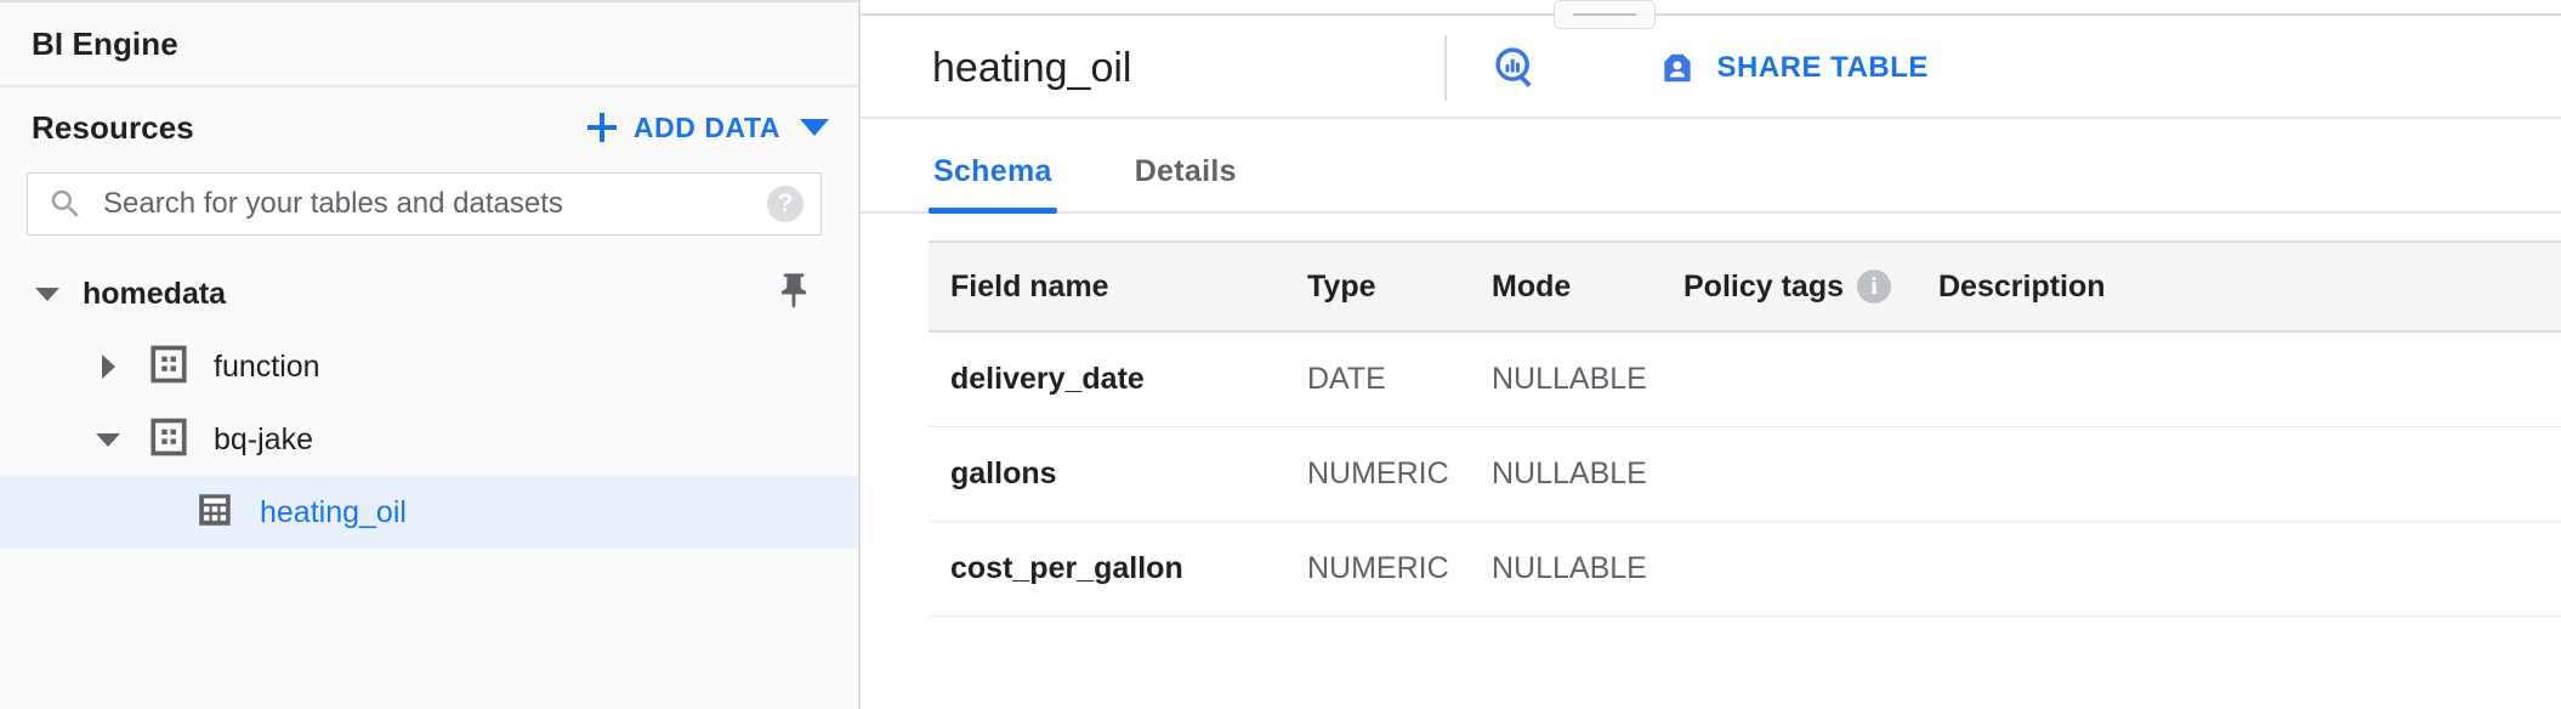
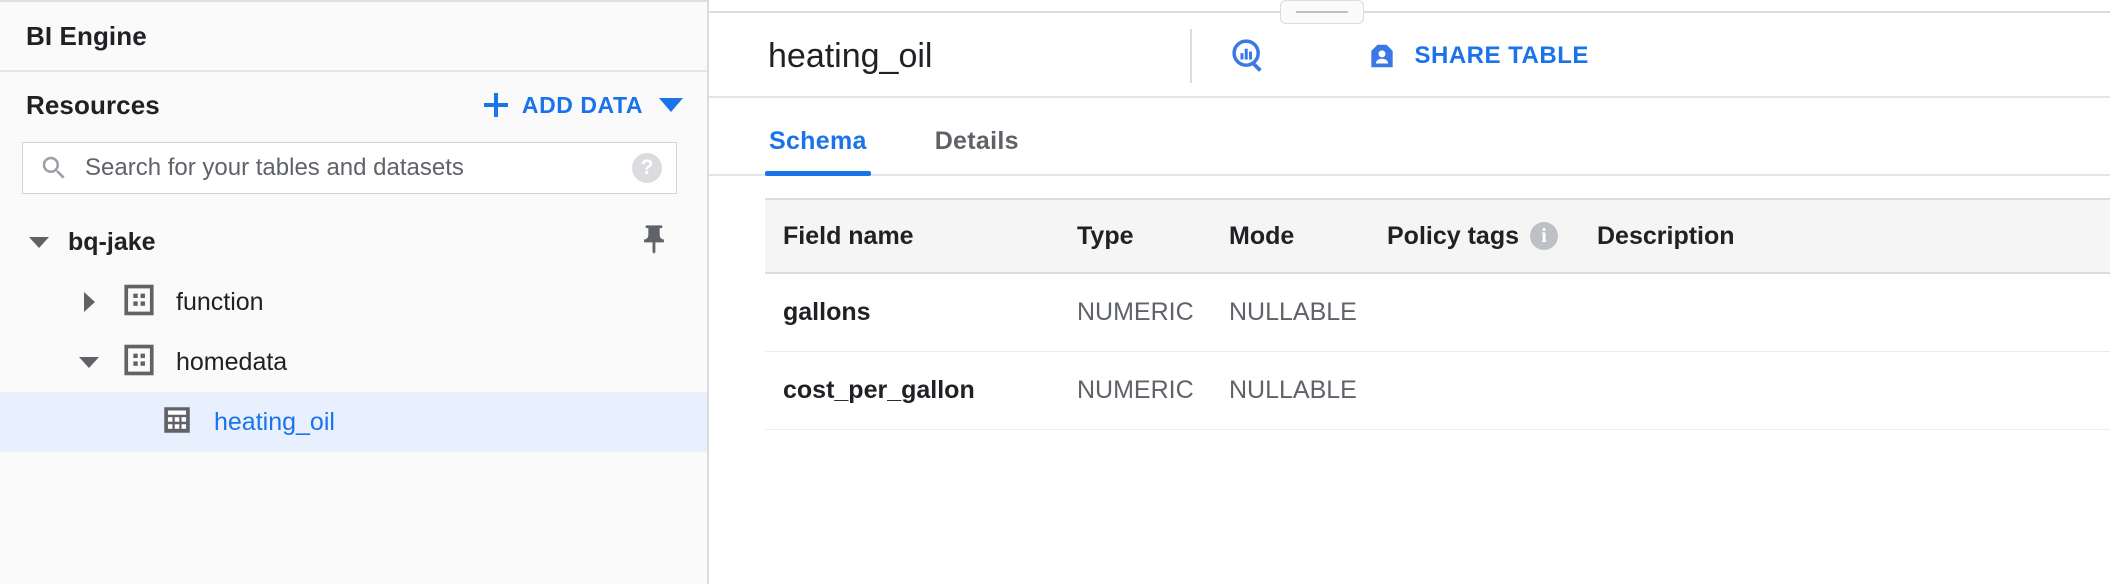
  BI Engine
  Resources
  ADD DATA
  Search for your tables and datasets
  ?
- homedata
+ bq-jake
  function
- bq-jake
+ homedata
  heating_oil
  heating_oil
  SHARE TABLE
  Schema
  Details
  Field name	Type	Mode	Policy tags i	Description
- delivery_date	DATE	NULLABLE
  gallons	NUMERIC	NULLABLE
  cost_per_gallon	NUMERIC	NULLABLE
